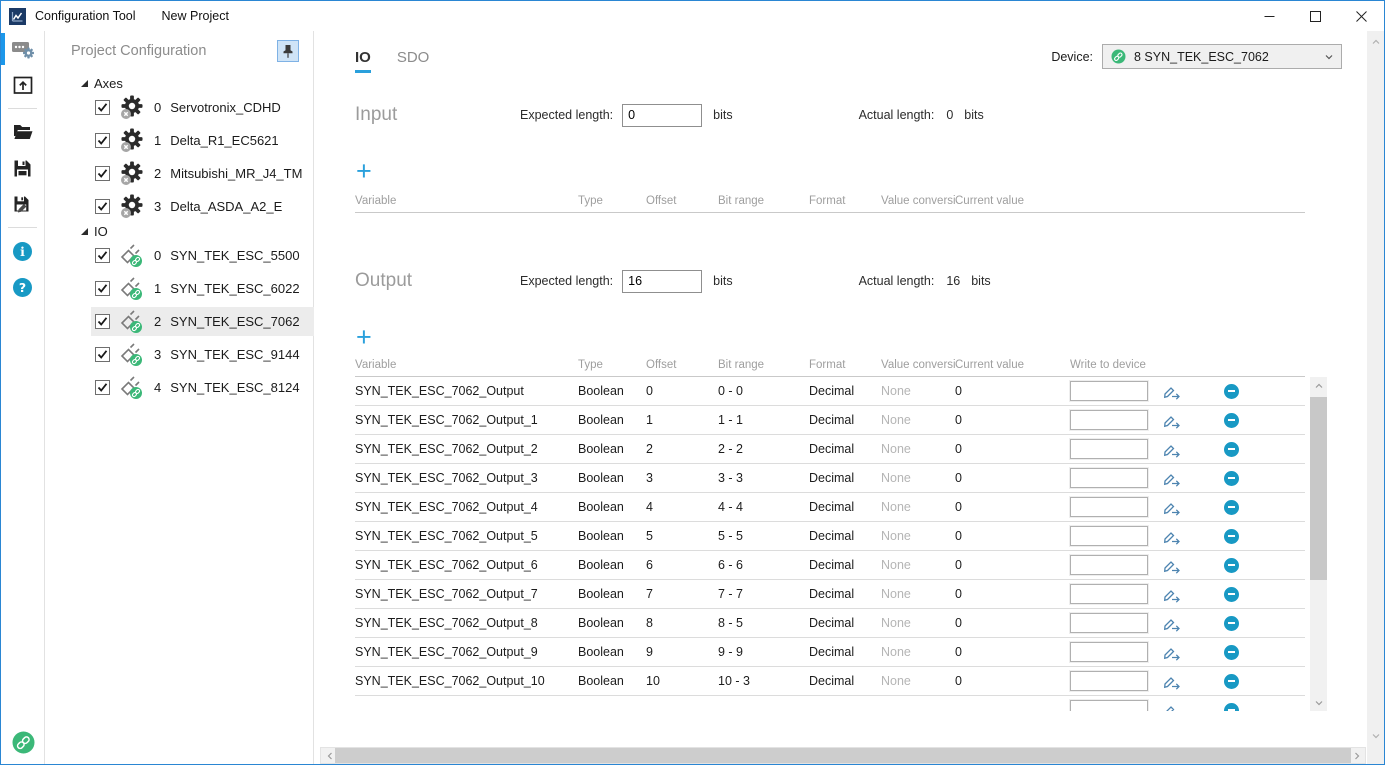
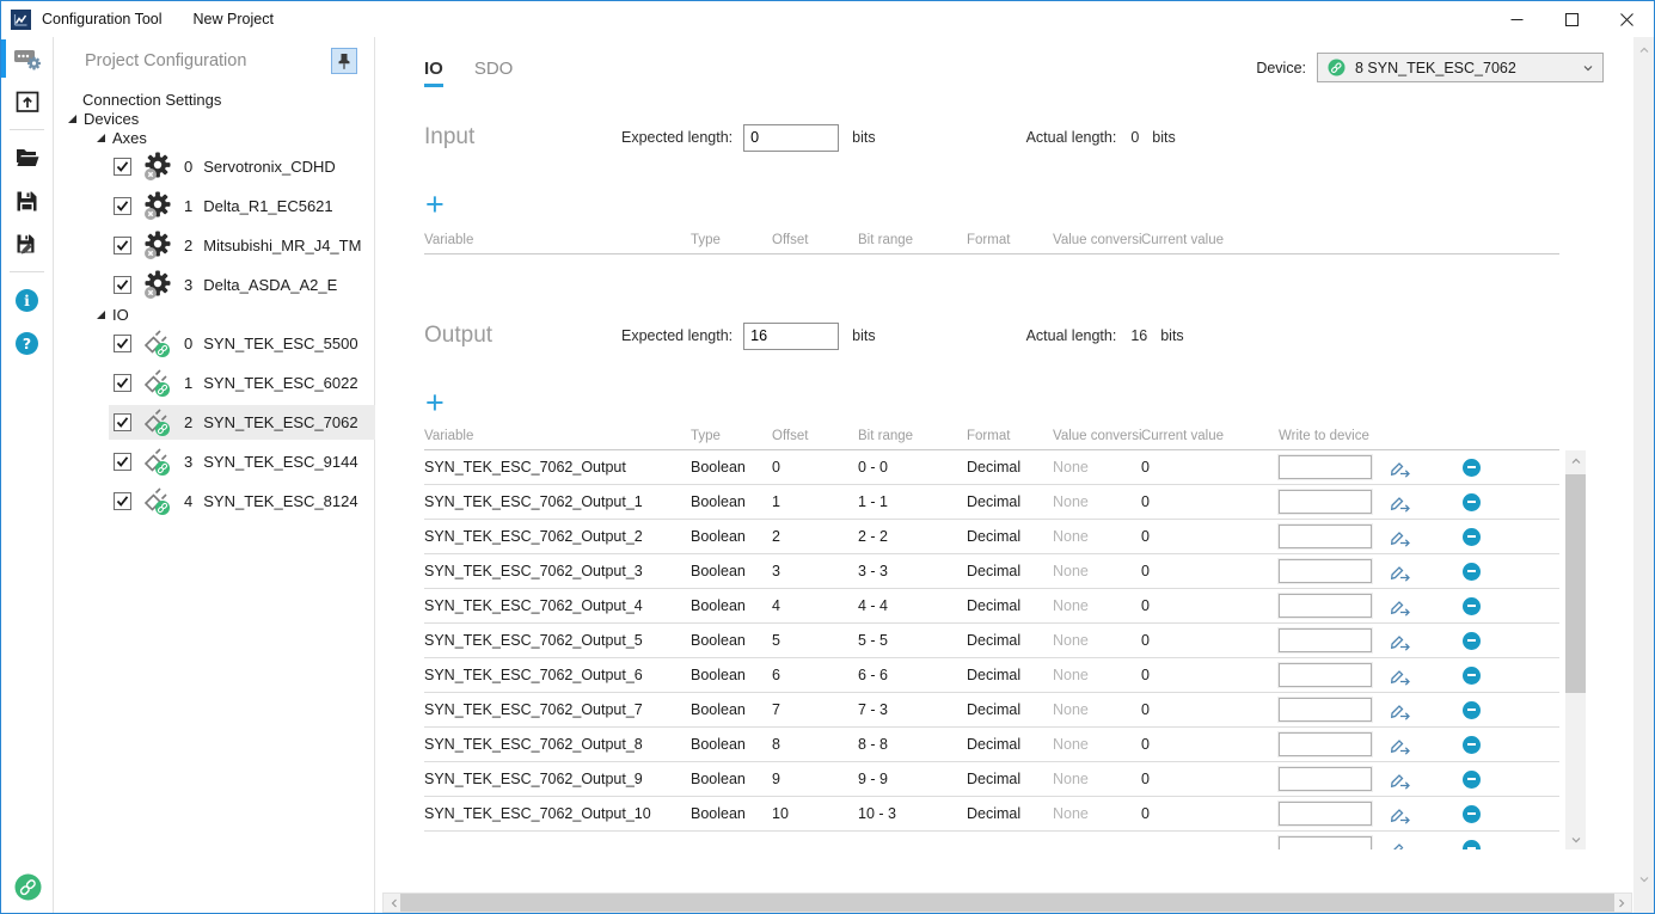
  Configuration Tool
  New Project
  i
  ?
  Project Configuration
+ Connection Settings
+ Devices
  Axes
  0
  Servotronix_CDHD
  1
  Delta_R1_EC5621
  2
  Mitsubishi_MR_J4_TM
  3
  Delta_ASDA_A2_E
  IO
  0
  SYN_TEK_ESC_5500
  1
  SYN_TEK_ESC_6022
  2
  SYN_TEK_ESC_7062
  3
  SYN_TEK_ESC_9144
  4
  SYN_TEK_ESC_8124
  IO
  SDO
  Device:
  8 SYN_TEK_ESC_7062
  Input
  Expected length:
  0
  bits
  Actual length:
  0
  bits
  +
  Variable
  Type
  Offset
  Bit range
  Format
  Value conversi
  Current value
  Output
  Expected length:
  16
  bits
  Actual length:
  16
  bits
  +
  Variable
  Type
  Offset
  Bit range
  Format
  Value conversi
  Current value
  Write to device
  SYN_TEK_ESC_7062_Output
  Boolean
  0
  0 - 0
  Decimal
  None
  0
  SYN_TEK_ESC_7062_Output_1
  Boolean
  1
  1 - 1
  Decimal
  None
  0
  SYN_TEK_ESC_7062_Output_2
  Boolean
  2
  2 - 2
  Decimal
  None
  0
  SYN_TEK_ESC_7062_Output_3
  Boolean
  3
  3 - 3
  Decimal
  None
  0
  SYN_TEK_ESC_7062_Output_4
  Boolean
  4
  4 - 4
  Decimal
  None
  0
  SYN_TEK_ESC_7062_Output_5
  Boolean
  5
  5 - 5
  Decimal
  None
  0
  SYN_TEK_ESC_7062_Output_6
  Boolean
  6
  6 - 6
  Decimal
  None
  0
  SYN_TEK_ESC_7062_Output_7
  Boolean
  7
- 7 - 7
+ 7 - 3
  Decimal
  None
  0
  SYN_TEK_ESC_7062_Output_8
  Boolean
  8
- 8 - 5
+ 8 - 8
  Decimal
  None
  0
  SYN_TEK_ESC_7062_Output_9
  Boolean
  9
  9 - 9
  Decimal
  None
  0
  SYN_TEK_ESC_7062_Output_10
  Boolean
  10
  10 - 3
  Decimal
  None
  0
